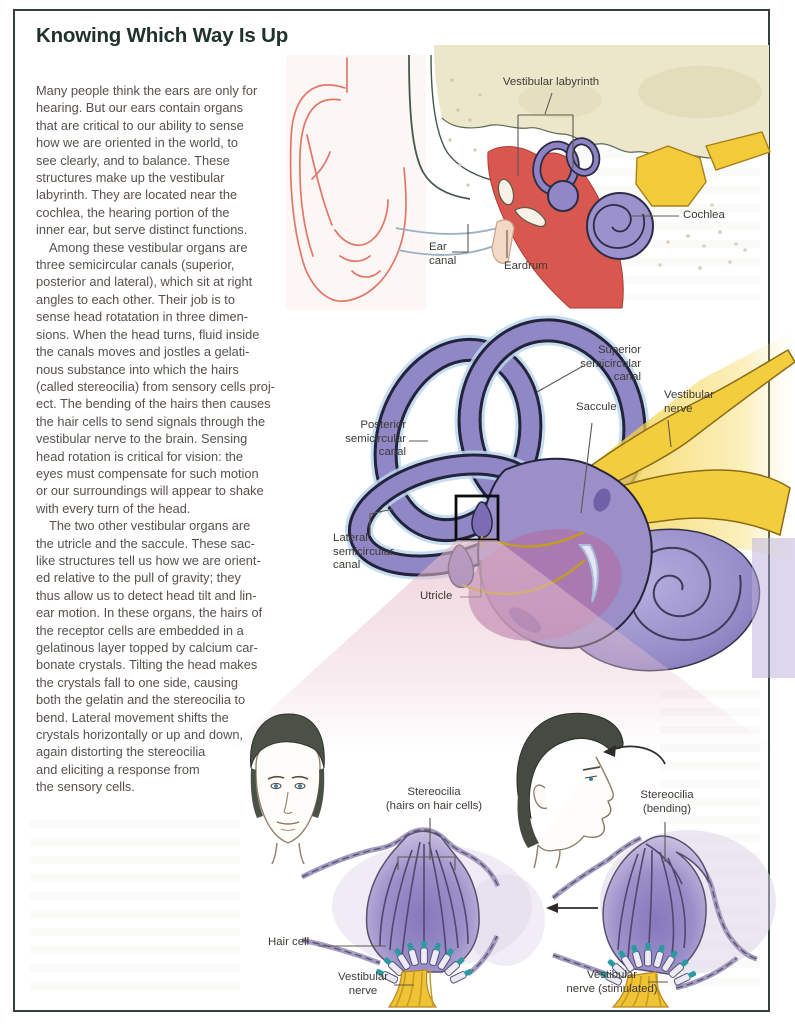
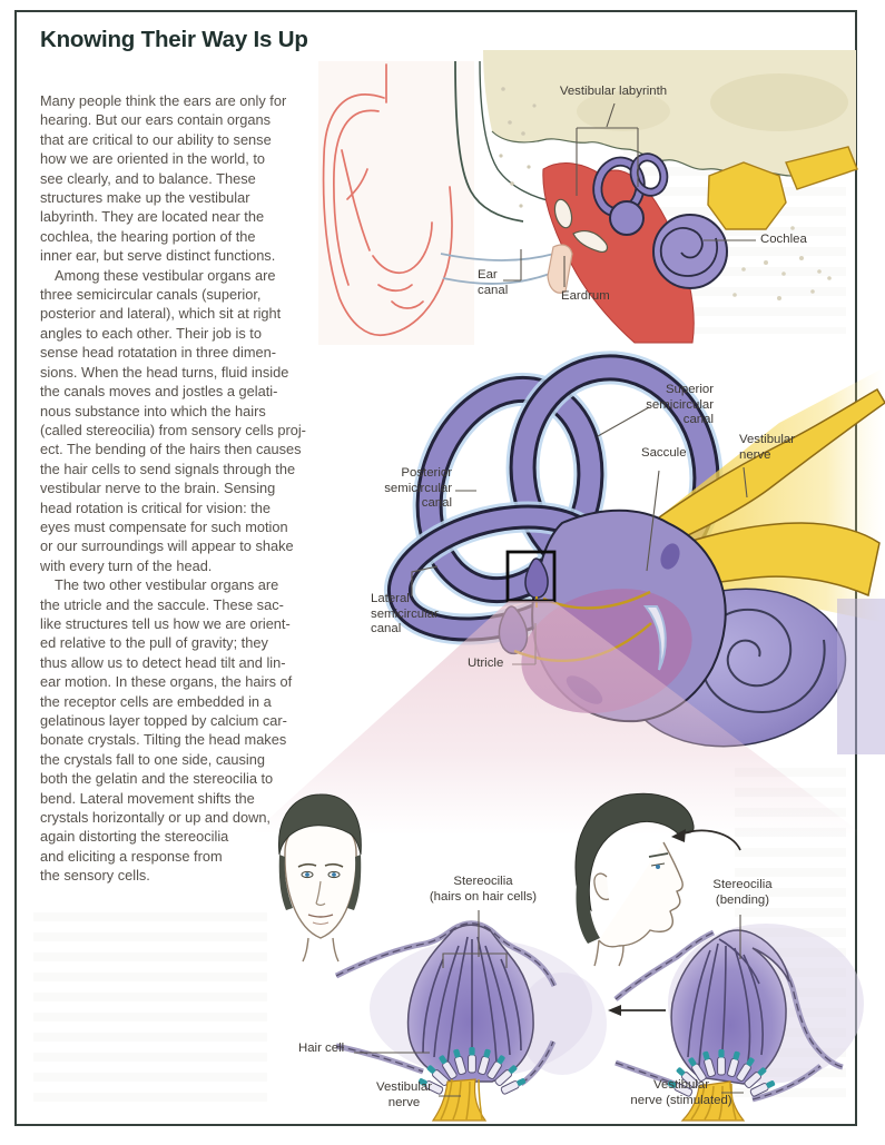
- Knowing Which Way Is Up
+ Knowing Their Way Is Up
  Many people think the ears are only for
  hearing. But our ears contain organs
  that are critical to our ability to sense
  how we are oriented in the world, to
  see clearly, and to balance. These
  structures make up the vestibular
  labyrinth. They are located near the
  cochlea, the hearing portion of the
  inner ear, but serve distinct functions.
  Among these vestibular organs are
  three semicircular canals (superior,
  posterior and lateral), which sit at right
  angles to each other. Their job is to
  sense head rotatation in three dimen-
  sions. When the head turns, fluid inside
  the canals moves and jostles a gelati-
  nous substance into which the hairs
  (called stereocilia) from sensory cells proj-
  ect. The bending of the hairs then causes
  the hair cells to send signals through the
  vestibular nerve to the brain. Sensing
  head rotation is critical for vision: the
  eyes must compensate for such motion
  or our surroundings will appear to shake
  with every turn of the head.
  The two other vestibular organs are
  the utricle and the saccule. These sac-
  like structures tell us how we are orient-
  ed relative to the pull of gravity; they
  thus allow us to detect head tilt and lin-
  ear motion. In these organs, the hairs of
  the receptor cells are embedded in a
  gelatinous layer topped by calcium car-
  bonate crystals. Tilting the head makes
  the crystals fall to one side, causing
  both the gelatin and the stereocilia to
  bend. Lateral movement shifts the
  crystals horizontally or up and down,
  again distorting the stereocilia
  and eliciting a response from
  the sensory cells.
  Vestibular labyrinth
  Cochlea
  Ear
  canal
  Eardrum
  Superior
  semicircular
  canal
  Vestibular
  nerve
  Saccule
  Posterior
  semicircular
  canal
  Lateral
  semicircular
  canal
  Utricle
  Stereocilia
  (hairs on hair cells)
  Hair cell
  Vestibular
  nerve
  Stereocilia
  (bending)
  Vestibular
  nerve (stimulated)
